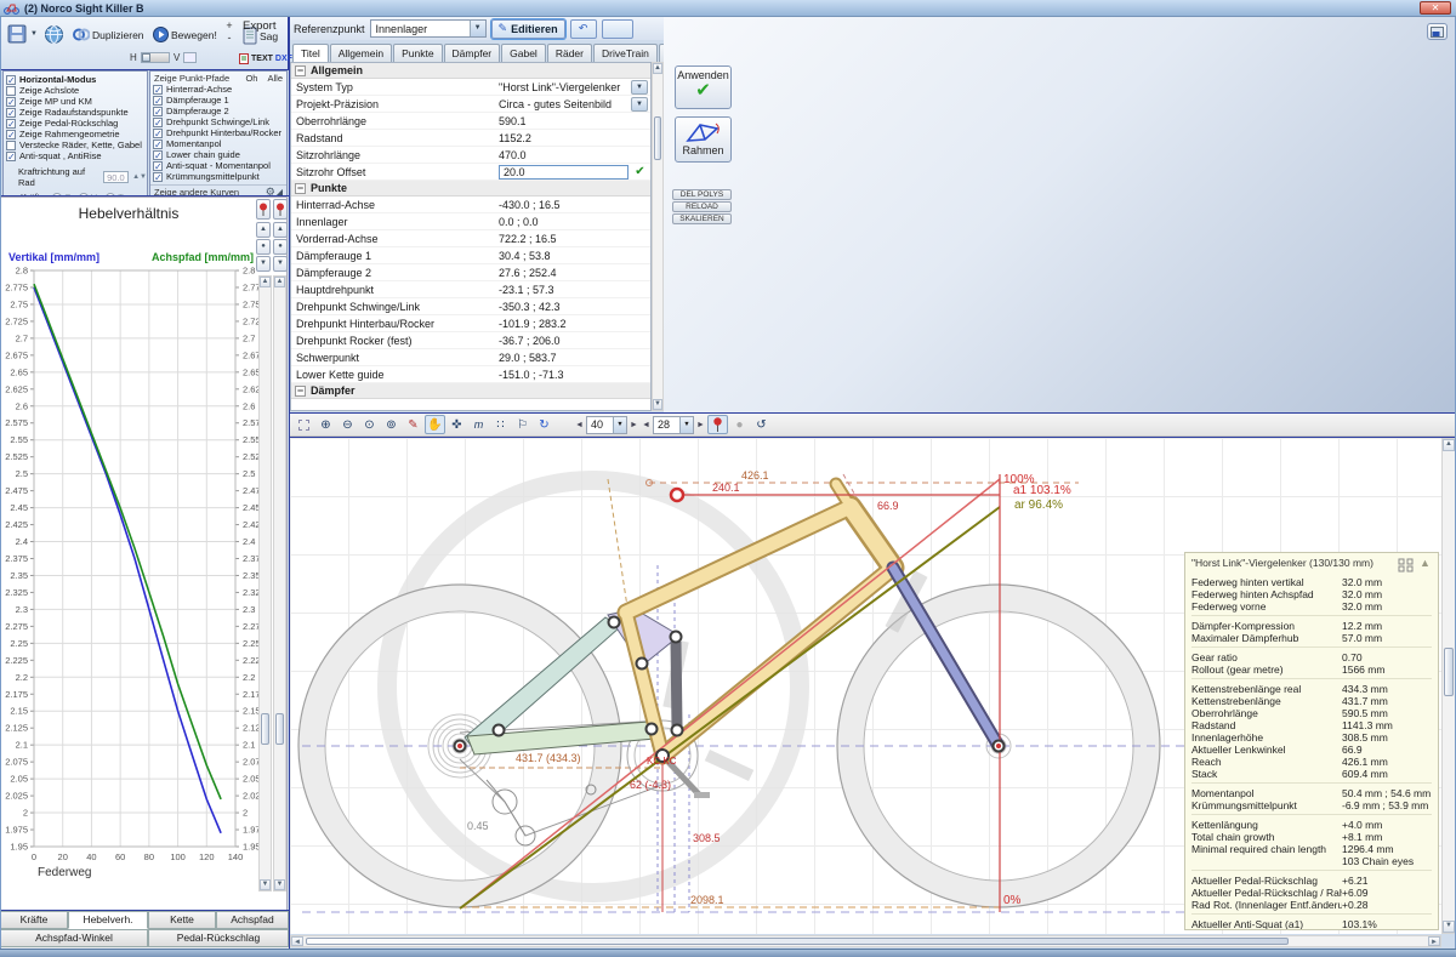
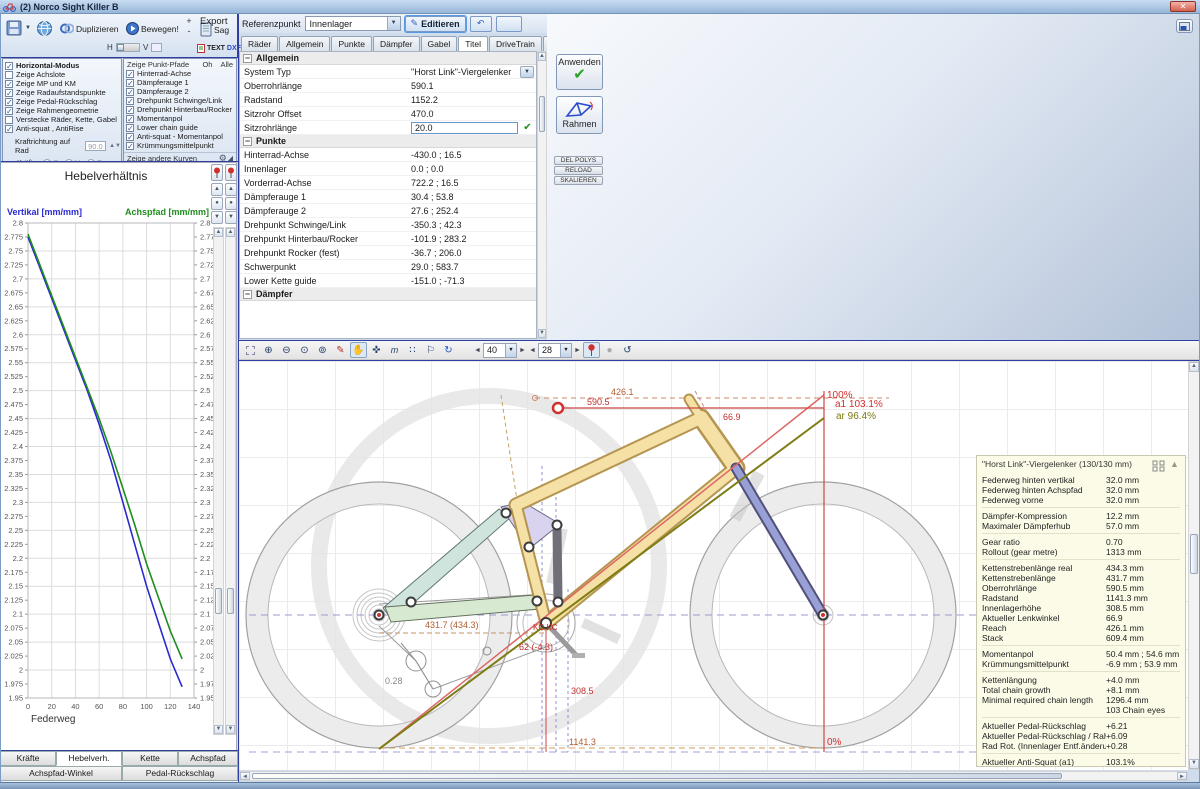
  (2) Norco Sight Killer B
  ✕
  Duplizieren
  Bewegen!
  +
  -
  Sag
  Export
  H
  V
  ✓
  Horizontal-Modus
  Zeige Achslote
  ✓
  Zeige MP und KM
  ✓
  Zeige Radaufstandspunkte
  ✓
  Zeige Pedal-Rückschlag
  ✓
  Zeige Rahmengeometrie
  Verstecke Räder, Kette, Gabel
  ✓
  Anti-squat , AntiRise
  Kraftrichtung auf Rad
  90.0
  Zeige Punkt-Pfade
  Oh
  Alle
  ✓
  Hinterrad-Achse
  ✓
  Dämpferauge 1
  ✓
  Dämpferauge 2
  ✓
  Drehpunkt Schwinge/Link
  ✓
  Drehpunkt Hinterbau/Rocker
  ✓
  Momentanpol
  ✓
  Lower chain guide
  ✓
  Anti-squat - Momentanpol
  ✓
  Krümmungsmittelpunkt
  Zeige andere Kurven
  ⚙
  ◢
  Hebelverhältnis
  Vertikal [mm/mm]
  Achspfad [mm/mm]
  1.95
  1.9
  1.975
  2
  2
  2.025
  2.05
  2.0
  2.075
  2.1
  2.1
  2.125
  2.15
  2.1
  2.175
  2.2
  2.2
  2.225
  2.25
  2.2
  2.275
  2.3
  2.3
  2.325
  2.35
  2.3
  2.375
  2.4
  2.4
  2.425
  2.45
  2.4
  2.475
  2.5
  2.5
  2.525
  2.55
  2.5
  2.575
  2.6
  2.6
  2.625
  2.65
  2.6
  2.675
  2.7
  2.7
  2.725
  2.75
  2.7
  2.775
  2.8
  2.8
  0
  20
  40
  60
  80
  100
  120
  140
  Federweg
  Kräfte
  Hebelverh.
  Kette
  Achspfad
  Achspfad-Winkel
  Pedal-Rückschlag
  Referenzpunkt
  Innenlager
  ✎
  Editieren
  ↶
- Titel
+ Räder
  Allgemein
  Punkte
  Dämpfer
  Gabel
- Räder
+ Titel
  DriveTrain
  −
  Allgemein
  System Typ
  "Horst Link"-Viergelenker
- Projekt-Präzision
- Circa - gutes Seitenbild
  Oberrohrlänge
  590.1
  Radstand
  1152.2
- Sitzrohrlänge
+ Sitzrohr Offset
  470.0
- Sitzrohr Offset
+ Sitzrohrlänge
  20.0
  ✔
  −
  Punkte
  Hinterrad-Achse
  -430.0 ; 16.5
  Innenlager
  0.0 ; 0.0
  Vorderrad-Achse
  722.2 ; 16.5
  Dämpferauge 1
  30.4 ; 53.8
  Dämpferauge 2
  27.6 ; 252.4
- Hauptdrehpunkt
- -23.1 ; 57.3
  Drehpunkt Schwinge/Link
  -350.3 ; 42.3
  Drehpunkt Hinterbau/Rocker
  -101.9 ; 283.2
  Drehpunkt Rocker (fest)
  -36.7 ; 206.0
  Schwerpunkt
  29.0 ; 583.7
  Lower Kette guide
  -151.0 ; -71.3
  −
  Dämpfer
  Anwenden
  ✔
  Rahmen
  ⊕
  ⊖
  ⊙
  ⊚
  ✎
  ✋
  ✜
  m
  ∷
  ⚐
  ↻
  40
  28
  ●
  ↺
  426.1
- 240.1
+ 590.5
  100%
  a1 103.1%
  ar 96.4%
  66.9
  431.7 (434.3)
  KC KC
  62 (-4.3)
  308.5
- 0.45
+ 0.28
- 2098.1
+ 1141.3
  0%
  "Horst Link"-Viergelenker (130/130 mm)
  ▲
  Federweg hinten vertikal
  32.0 mm
  Federweg hinten Achspfad
  32.0 mm
  Federweg vorne
  32.0 mm
  Dämpfer-Kompression
  12.2 mm
  Maximaler Dämpferhub
  57.0 mm
  Gear ratio
  0.70
  Rollout (gear metre)
- 1566 mm
+ 1313 mm
  Kettenstrebenlänge real
  434.3 mm
  Kettenstrebenlänge
  431.7 mm
  Oberrohrlänge
  590.5 mm
  Radstand
  1141.3 mm
  Innenlagerhöhe
  308.5 mm
  Aktueller Lenkwinkel
  66.9
  Reach
  426.1 mm
  Stack
  609.4 mm
  Momentanpol
  50.4 mm ; 54.6 mm
  Krümmungsmittelpunkt
  -6.9 mm ; 53.9 mm
  Kettenlängung
  +4.0 mm
  Total chain growth
  +8.1 mm
  Minimal required chain length
  1296.4 mm
  103 Chain eyes
  Aktueller Pedal-Rückschlag
  +6.21
  Aktueller Pedal-Rückschlag / Ra
  +6.09
  Rad Rot. (Innenlager Entf.änderu
  +0.28
  Aktueller Anti-Squat (a1)
  103.1%
